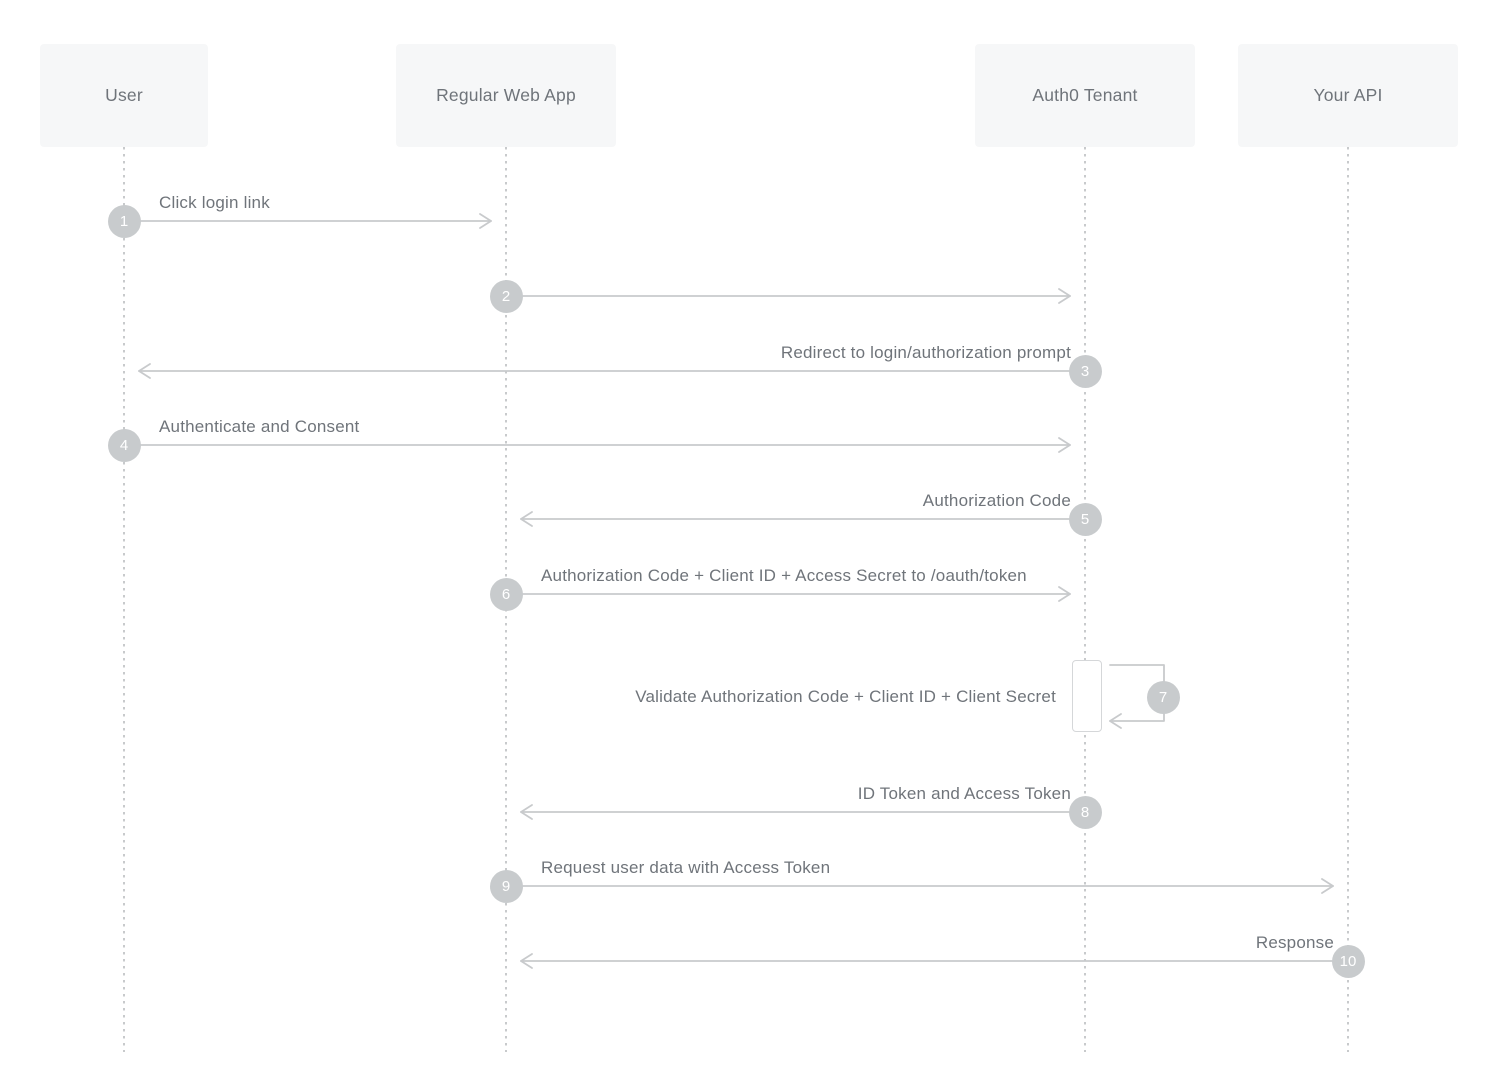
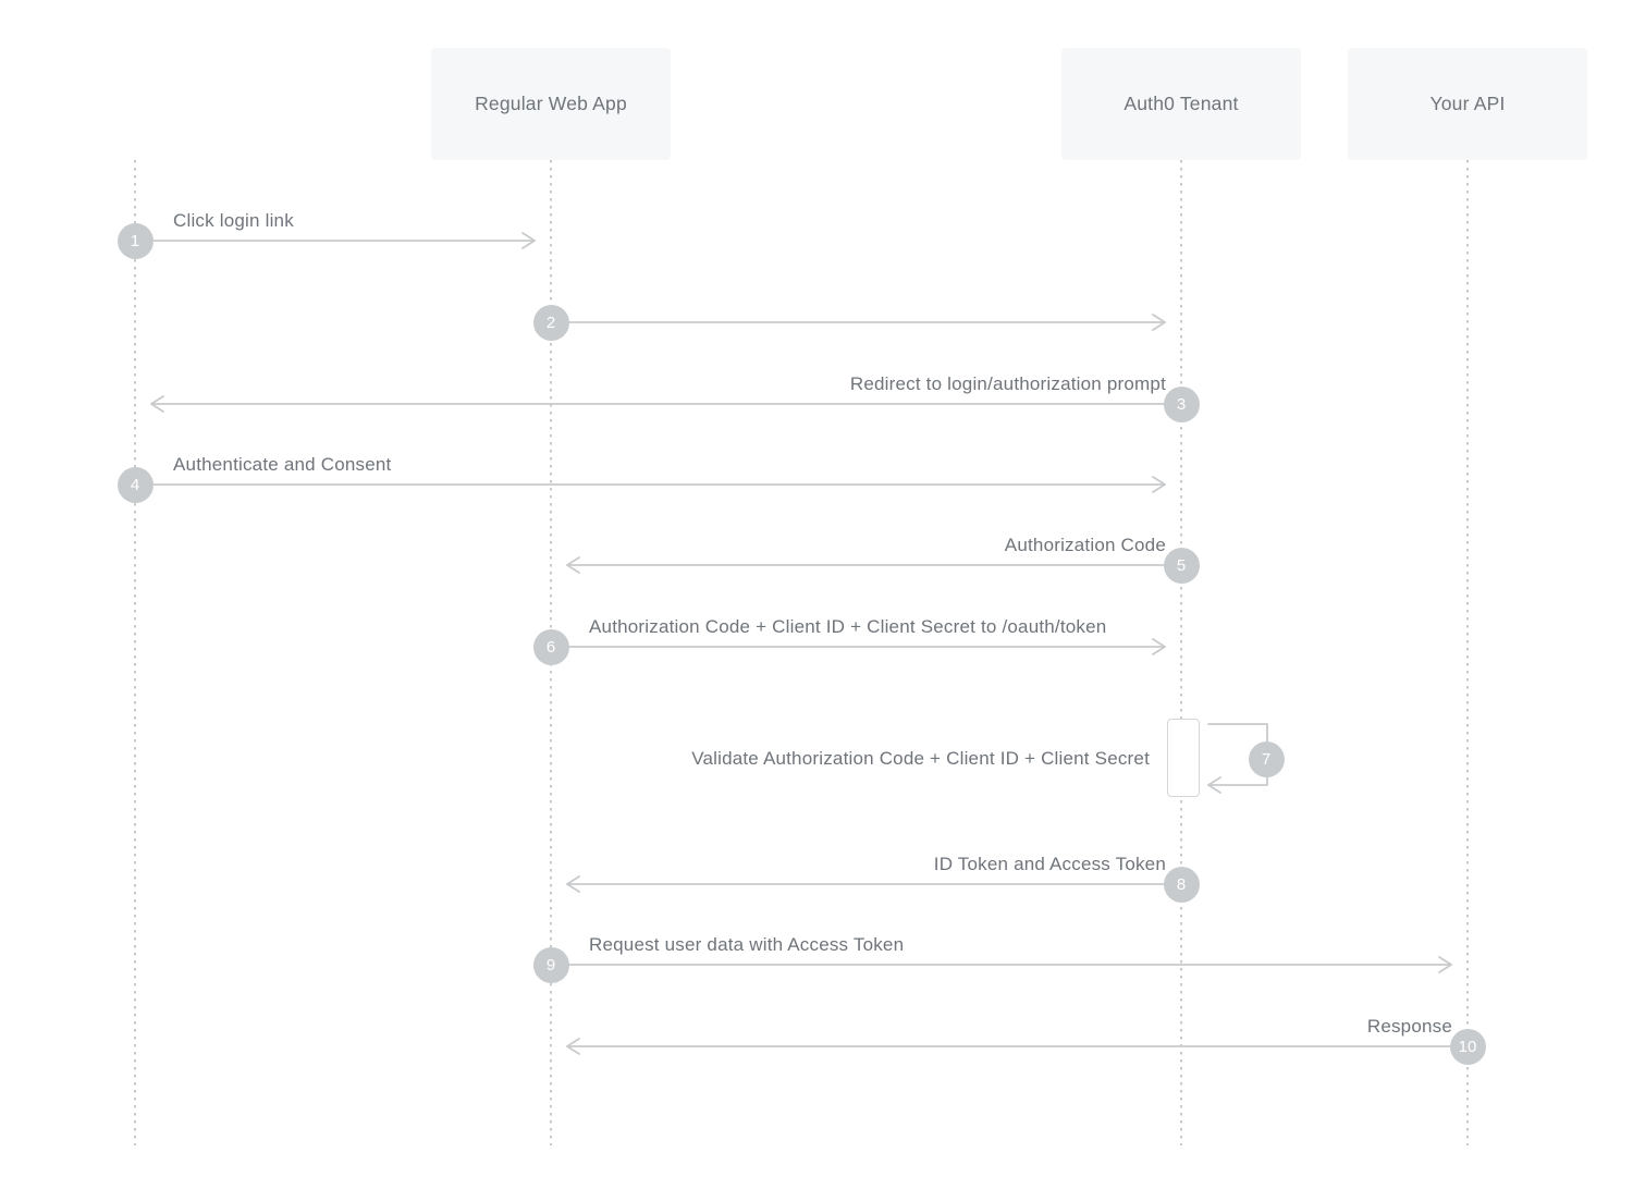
- User
  Regular Web App
  Auth0 Tenant
  Your API
  Click login link
  1
  2
  Redirect to login/authorization prompt
  3
  Authenticate and Consent
  4
  Authorization Code
  5
- Authorization Code + Client ID + Access Secret to /oauth/token
+ Authorization Code + Client ID + Client Secret to /oauth/token
  6
  Validate Authorization Code + Client ID + Client Secret
  7
  ID Token and Access Token
  8
  Request user data with Access Token
  9
  Response
  10
